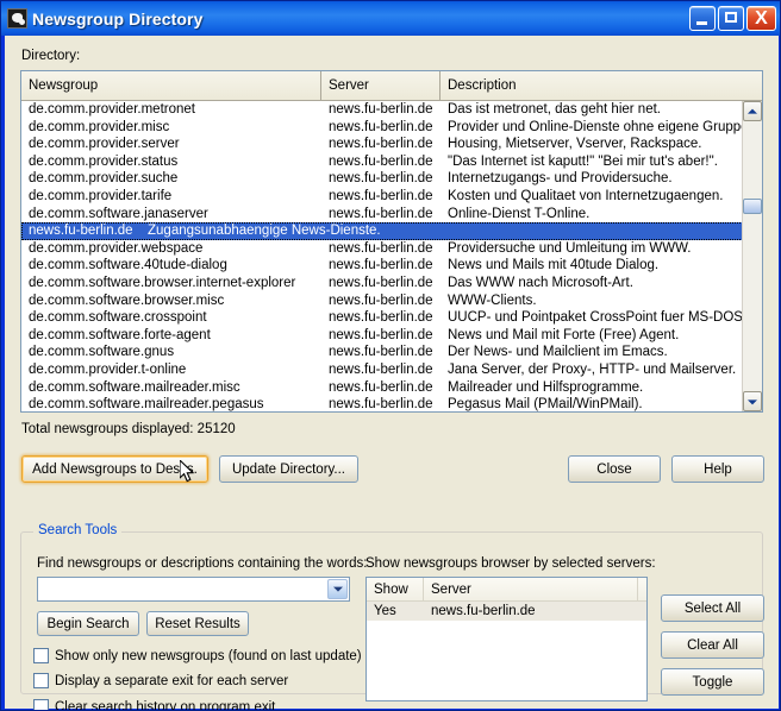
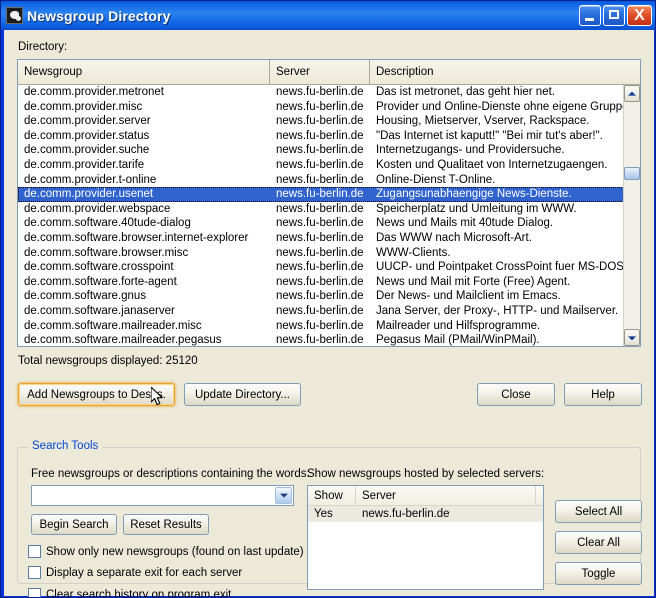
  Newsgroup Directory
  X
  Directory:
  Newsgroup
  Server
  Description
  de.comm.provider.metronet
  news.fu-berlin.de
  Das ist metronet, das geht hier net.
  de.comm.provider.misc
  news.fu-berlin.de
  Provider und Online-Dienste ohne eigene Grupp
  de.comm.provider.server
  news.fu-berlin.de
  Housing, Mietserver, Vserver, Rackspace.
  de.comm.provider.status
  news.fu-berlin.de
  "Das Internet ist kaputt!" "Bei mir tut's aber!".
  de.comm.provider.suche
  news.fu-berlin.de
  Internetzugangs- und Providersuche.
  de.comm.provider.tarife
  news.fu-berlin.de
  Kosten und Qualitaet von Internetzugaengen.
- de.comm.software.janaserver
+ de.comm.provider.t-online
  news.fu-berlin.de
  Online-Dienst T-Online.
+ de.comm.provider.usenet
  news.fu-berlin.de
  Zugangsunabhaengige News-Dienste.
  de.comm.provider.webspace
  news.fu-berlin.de
- Providersuche und Umleitung im WWW.
+ Speicherplatz und Umleitung im WWW.
  de.comm.software.40tude-dialog
  news.fu-berlin.de
  News und Mails mit 40tude Dialog.
  de.comm.software.browser.internet-explorer
  news.fu-berlin.de
  Das WWW nach Microsoft-Art.
  de.comm.software.browser.misc
  news.fu-berlin.de
  WWW-Clients.
  de.comm.software.crosspoint
  news.fu-berlin.de
  UUCP- und Pointpaket CrossPoint fuer MS-DOS
  de.comm.software.forte-agent
  news.fu-berlin.de
  News und Mail mit Forte (Free) Agent.
  de.comm.software.gnus
  news.fu-berlin.de
  Der News- und Mailclient im Emacs.
- de.comm.provider.t-online
+ de.comm.software.janaserver
  news.fu-berlin.de
  Jana Server, der Proxy-, HTTP- und Mailserver.
  de.comm.software.mailreader.misc
  news.fu-berlin.de
  Mailreader und Hilfsprogramme.
  de.comm.software.mailreader.pegasus
  news.fu-berlin.de
  Pegasus Mail (PMail/WinPMail).
  Total newsgroups displayed: 25120
  Add Newsgroups to Dess.
  Update Directory...
  Close
  Help
  Search Tools
- Find newsgroups or descriptions containing the words:
+ Free newsgroups or descriptions containing the words:
  Begin Search
  Reset Results
  Show only new newsgroups (found on last update)
  Display a separate exit for each server
  Clear search history on program exit
- Show newsgroups browser by selected servers:
+ Show newsgroups hosted by selected servers:
  Show
  Server
  Yes
  news.fu-berlin.de
  Select All
  Clear All
  Toggle
